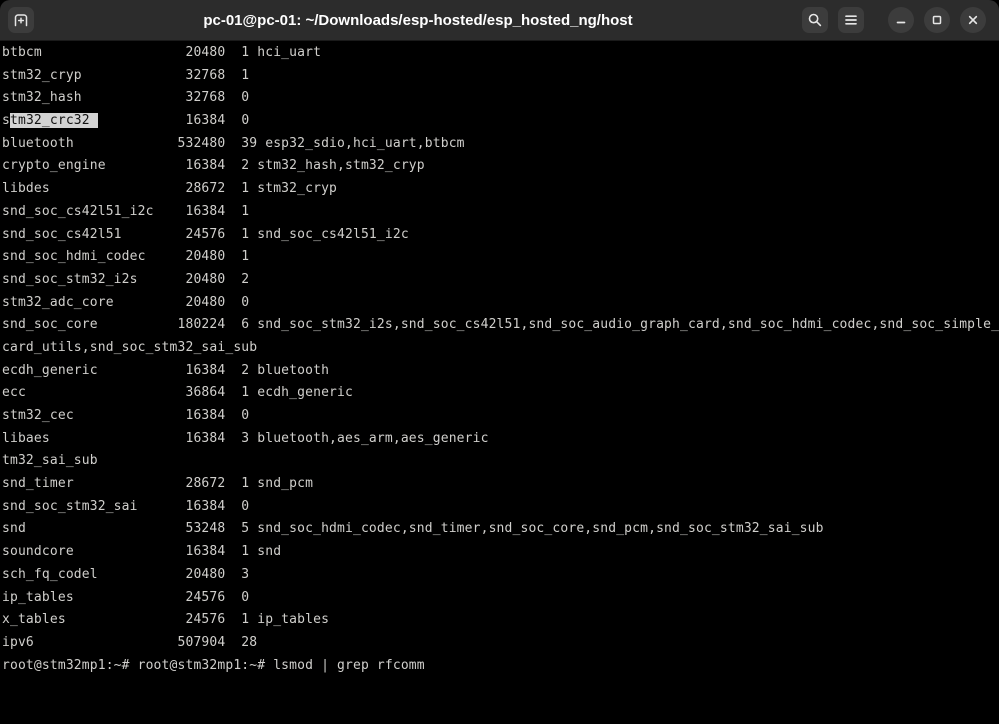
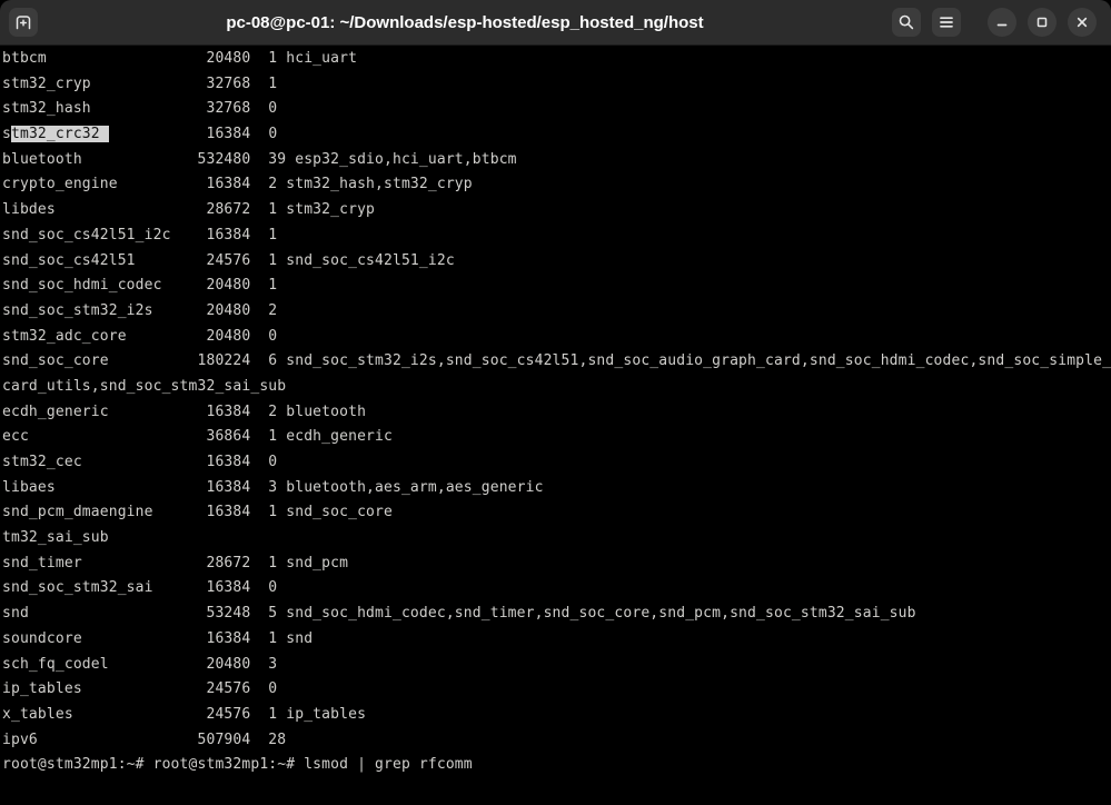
- pc-01@pc-01: ~/Downloads/esp-hosted/esp_hosted_ng/host
+ pc-08@pc-01: ~/Downloads/esp-hosted/esp_hosted_ng/host
  btbcm 20480 1 hci_uart
  stm32_cryp 32768 1
  stm32_hash 32768 0
  stm32_crc32 16384 0
  bluetooth 532480 39 esp32_sdio,hci_uart,btbcm
  crypto_engine 16384 2 stm32_hash,stm32_cryp
  libdes 28672 1 stm32_cryp
  snd_soc_cs42l51_i2c 16384 1
  snd_soc_cs42l51 24576 1 snd_soc_cs42l51_i2c
  snd_soc_hdmi_codec 20480 1
  snd_soc_stm32_i2s 20480 2
  stm32_adc_core 20480 0
  snd_soc_core 180224 6 snd_soc_stm32_i2s,snd_soc_cs42l51,snd_soc_audio_graph_card,snd_soc_hdmi_codec,snd_soc_simple_
  card_utils,snd_soc_stm32_sai_sub
  ecdh_generic 16384 2 bluetooth
  ecc 36864 1 ecdh_generic
  stm32_cec 16384 0
  libaes 16384 3 bluetooth,aes_arm,aes_generic
+ snd_pcm_dmaengine 16384 1 snd_soc_core
  tm32_sai_sub
  snd_timer 28672 1 snd_pcm
  snd_soc_stm32_sai 16384 0
  snd 53248 5 snd_soc_hdmi_codec,snd_timer,snd_soc_core,snd_pcm,snd_soc_stm32_sai_sub
  soundcore 16384 1 snd
  sch_fq_codel 20480 3
  ip_tables 24576 0
  x_tables 24576 1 ip_tables
  ipv6 507904 28
  root@stm32mp1:~# root@stm32mp1:~# lsmod | grep rfcomm
